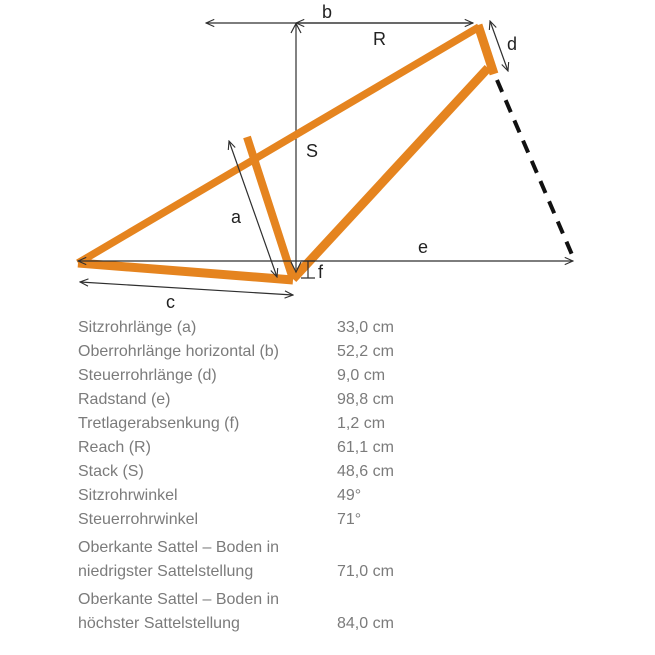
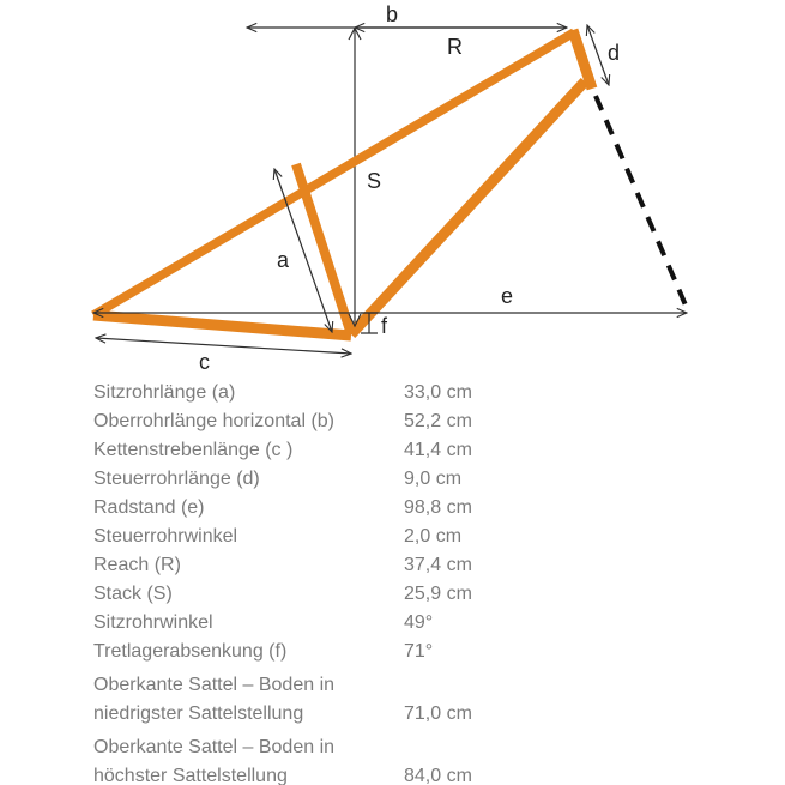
  b
  R
  d
  S
  a
  e
  f
  c
  Sitzrohrlänge (a)
  33,0 cm
  Oberrohrlänge horizontal (b)
  52,2 cm
+ Kettenstrebenlänge (c )
+ 41,4 cm
  Steuerrohrlänge (d)
  9,0 cm
  Radstand (e)
  98,8 cm
- Tretlagerabsenkung (f)
+ Steuerrohrwinkel
- 1,2 cm
+ 2,0 cm
  Reach (R)
- 61,1 cm
+ 37,4 cm
  Stack (S)
- 48,6 cm
+ 25,9 cm
  Sitzrohrwinkel
  49°
- Steuerrohrwinkel
+ Tretlagerabsenkung (f)
  71°
  Oberkante Sattel – Boden in
  niedrigster Sattelstellung
  71,0 cm
  Oberkante Sattel – Boden in
  höchster Sattelstellung
  84,0 cm
